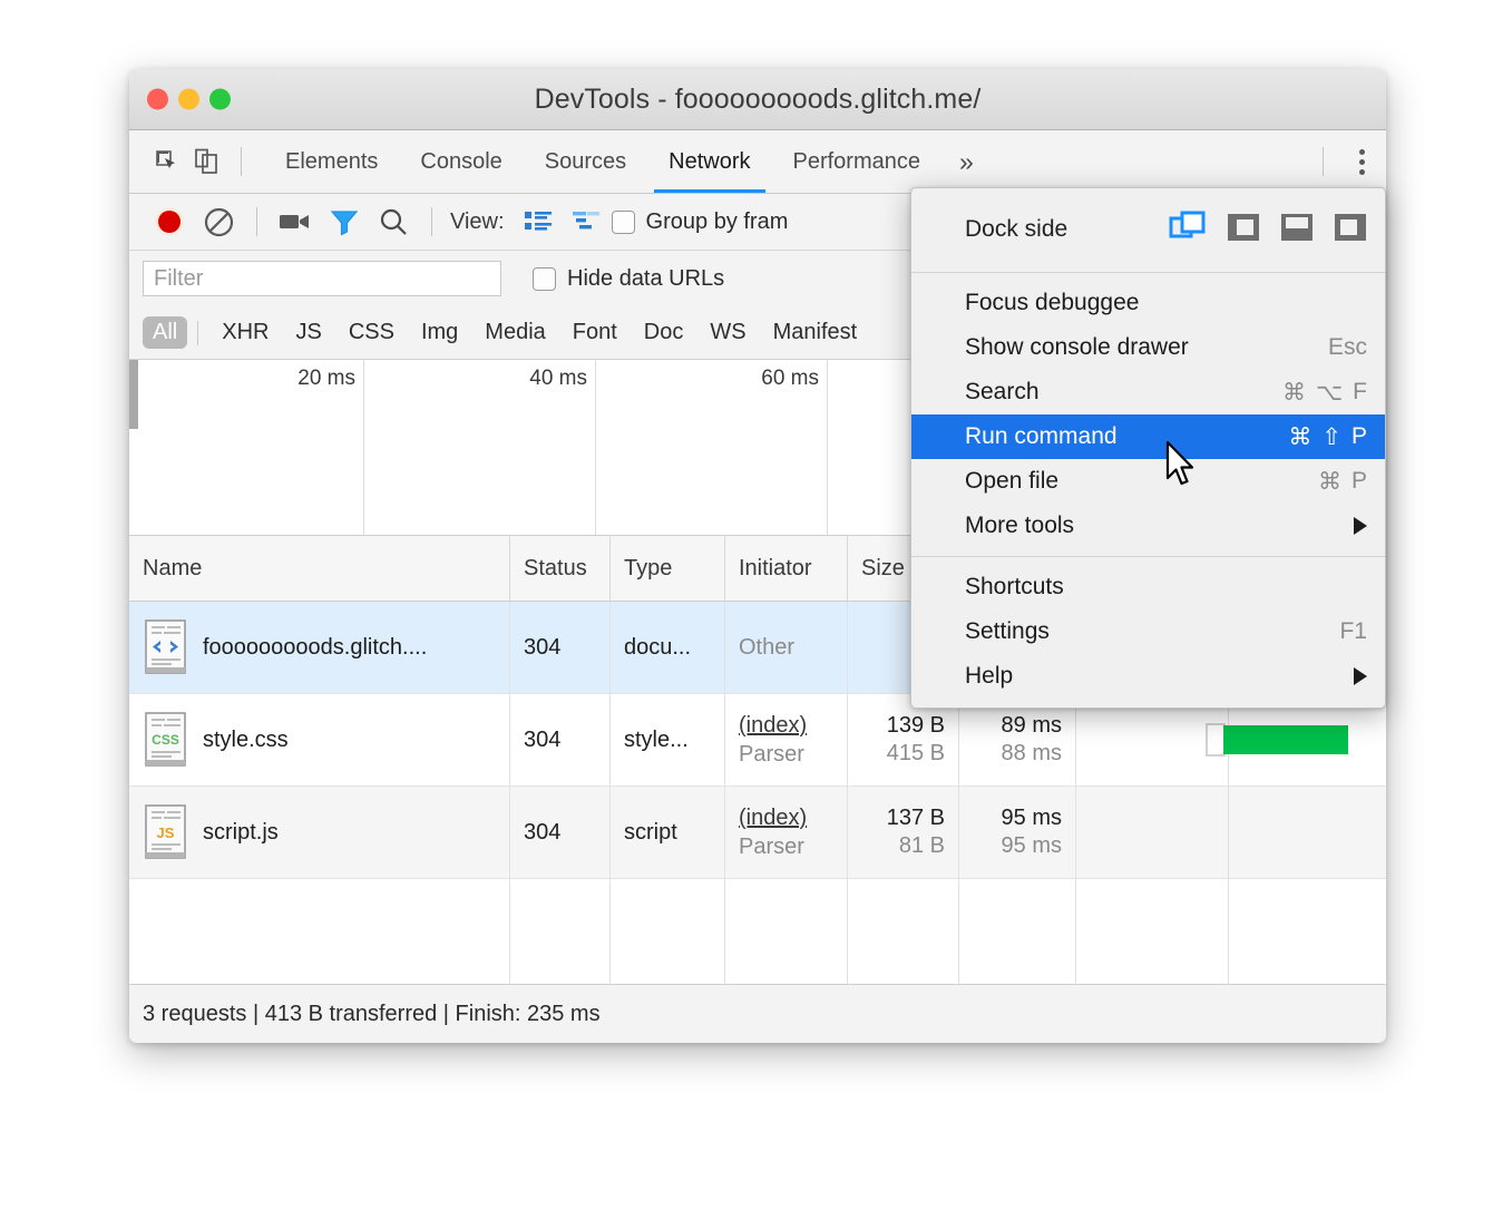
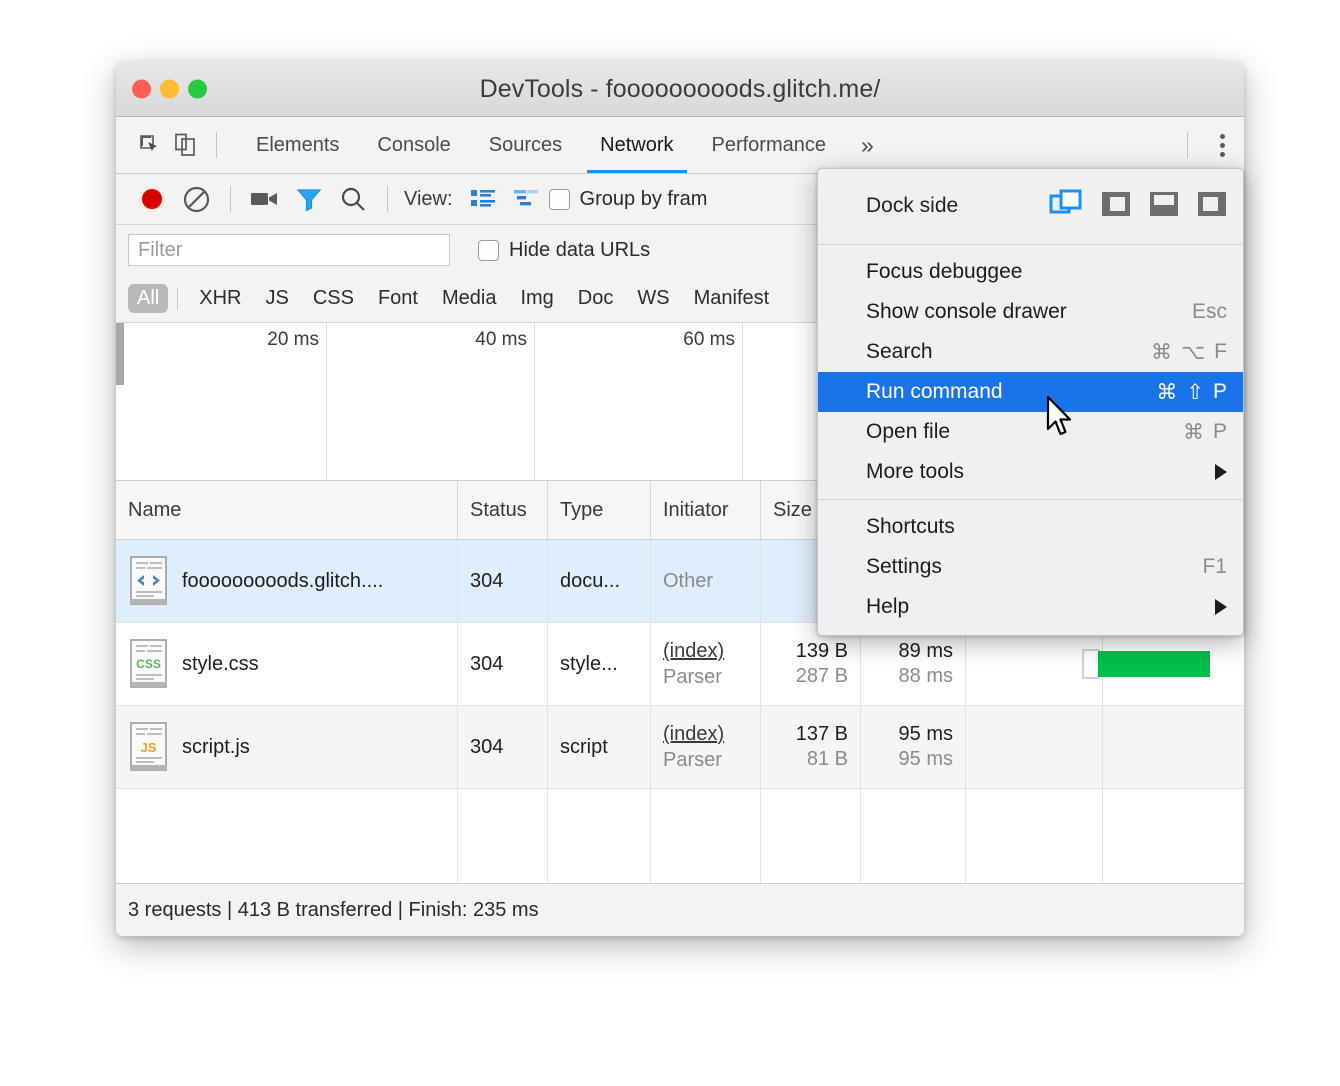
  DevTools - fooooooooods.glitch.me/
  Elements
  Console
  Sources
  Network
  Performance
  »
  View:
  Group by fram
  Filter
  Hide data URLs
  All
  XHR
  JS
  CSS
- Img
+ Font
  Media
- Font
+ Img
  Doc
  WS
  Manifest
  20 ms
  40 ms
  60 ms
  Name
  Status
  Type
  Initiator
  Size
  fooooooooods.glitch....
  304
  docu...
  Other
  CSS
  style.css
  304
  style...
  (index)
  Parser
  139 B
- 415 B
+ 287 B
  89 ms
  88 ms
  JS
  script.js
  304
  script
  (index)
  Parser
  137 B
  81 B
  95 ms
  95 ms
  3 requests | 413 B transferred | Finish: 235 ms
  Dock side
  Focus debuggee
  Show console drawer
  Esc
  Search
  ⌘
  ⌥
  F
  Run command
  ⌘
  ⇧
  P
  Open file
  ⌘
  P
  More tools
  Shortcuts
  Settings
  F1
  Help
